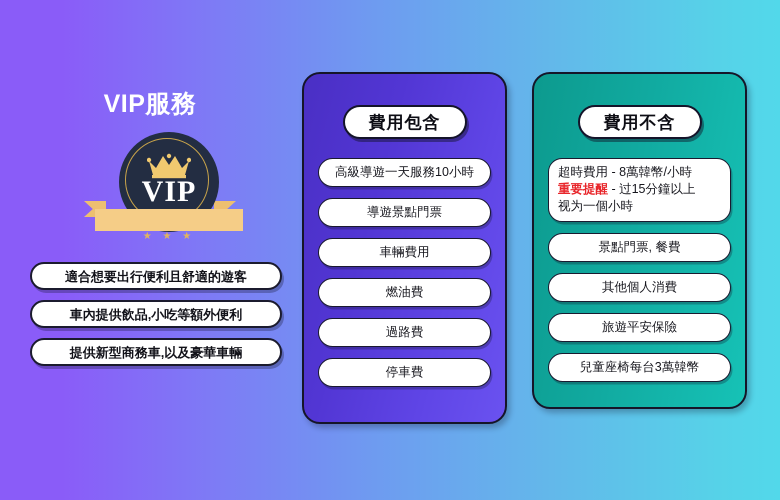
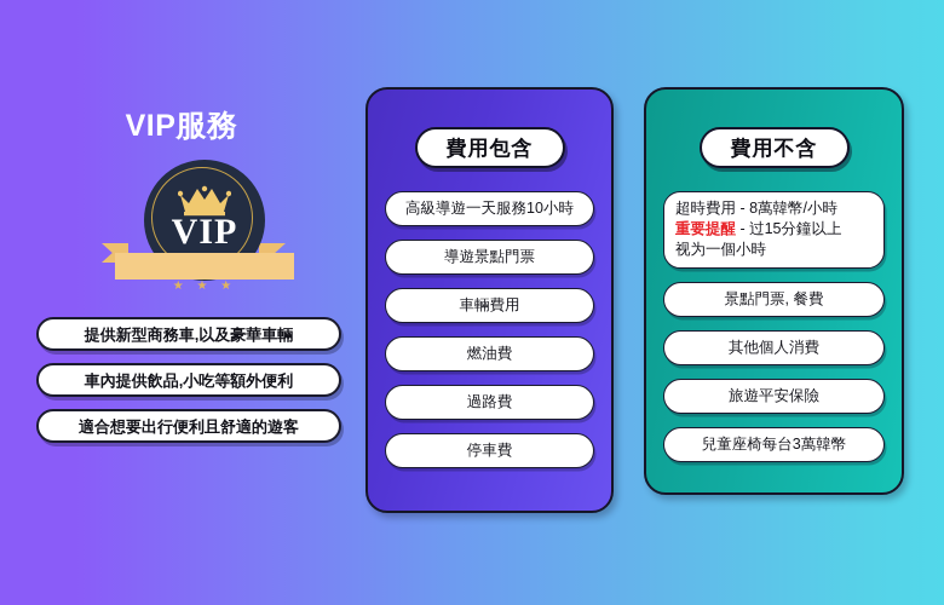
  VIP服務
  VIP
  ★ ★ ★
- 適合想要出行便利且舒適的遊客
+ 提供新型商務車,以及豪華車輛
  車內提供飲品,小吃等額外便利
- 提供新型商務車,以及豪華車輛
+ 適合想要出行便利且舒適的遊客
  費用包含
  高級導遊一天服務10小時
  導遊景點門票
  車輛費用
  燃油費
  過路費
  停車費
  費用不含
  超時費用 - 8萬韓幣/小時
  重要提醒 - 过15分鐘以上
  视为一個小時
  景點門票, 餐費
  其他個人消費
  旅遊平安保險
  兒童座椅每台3萬韓幣
